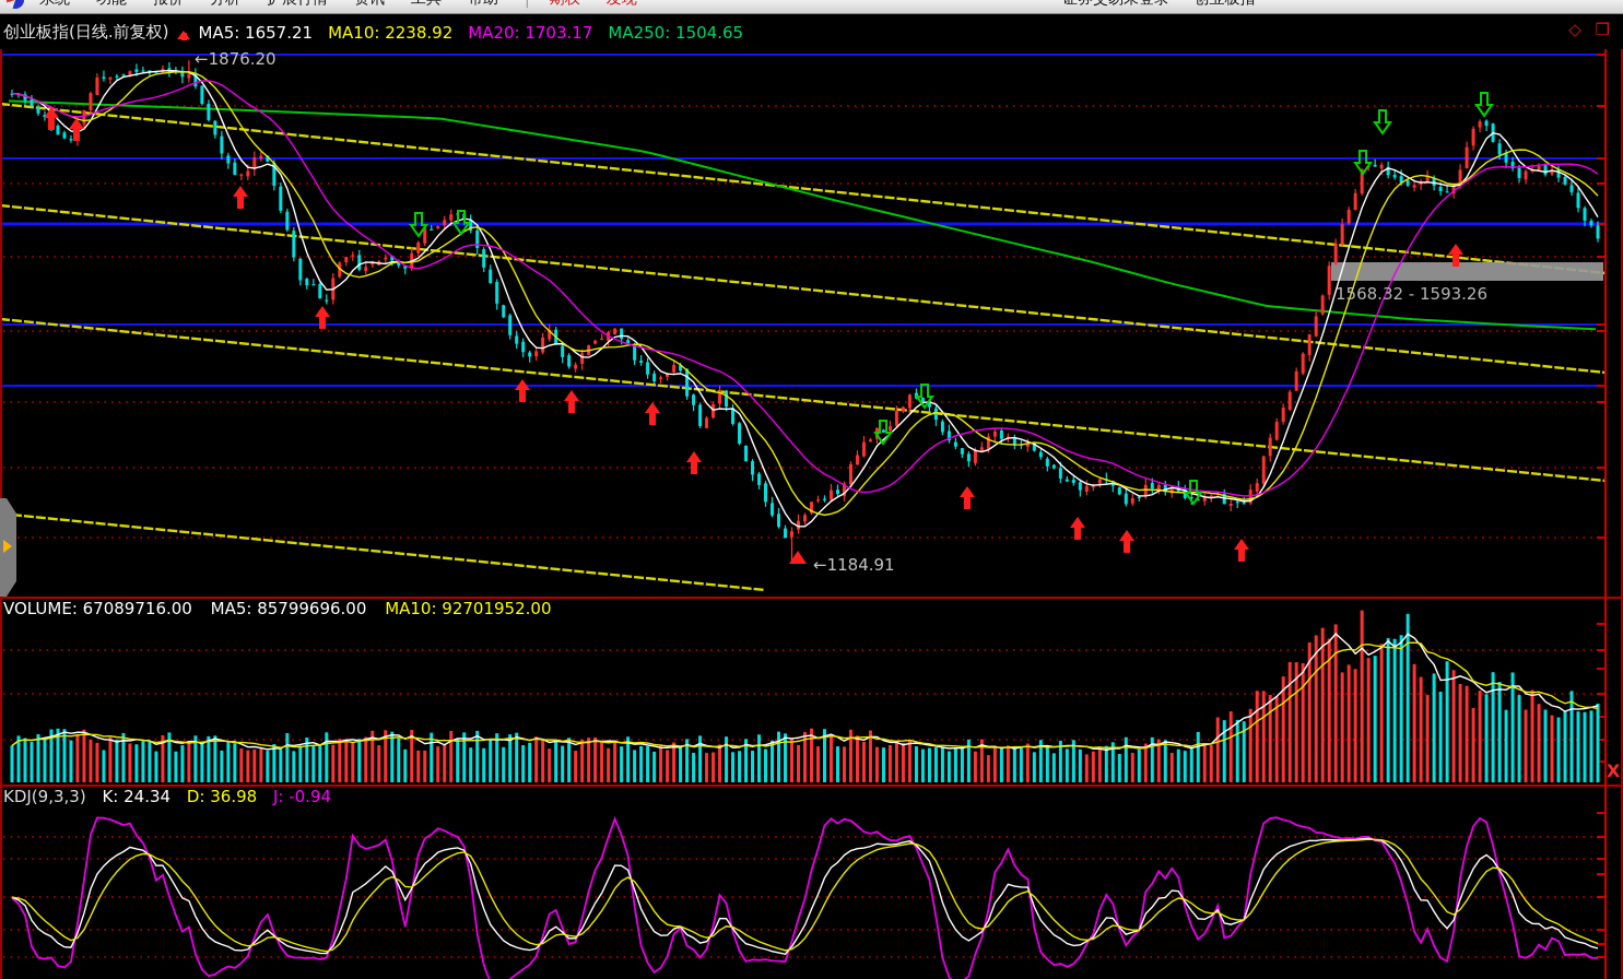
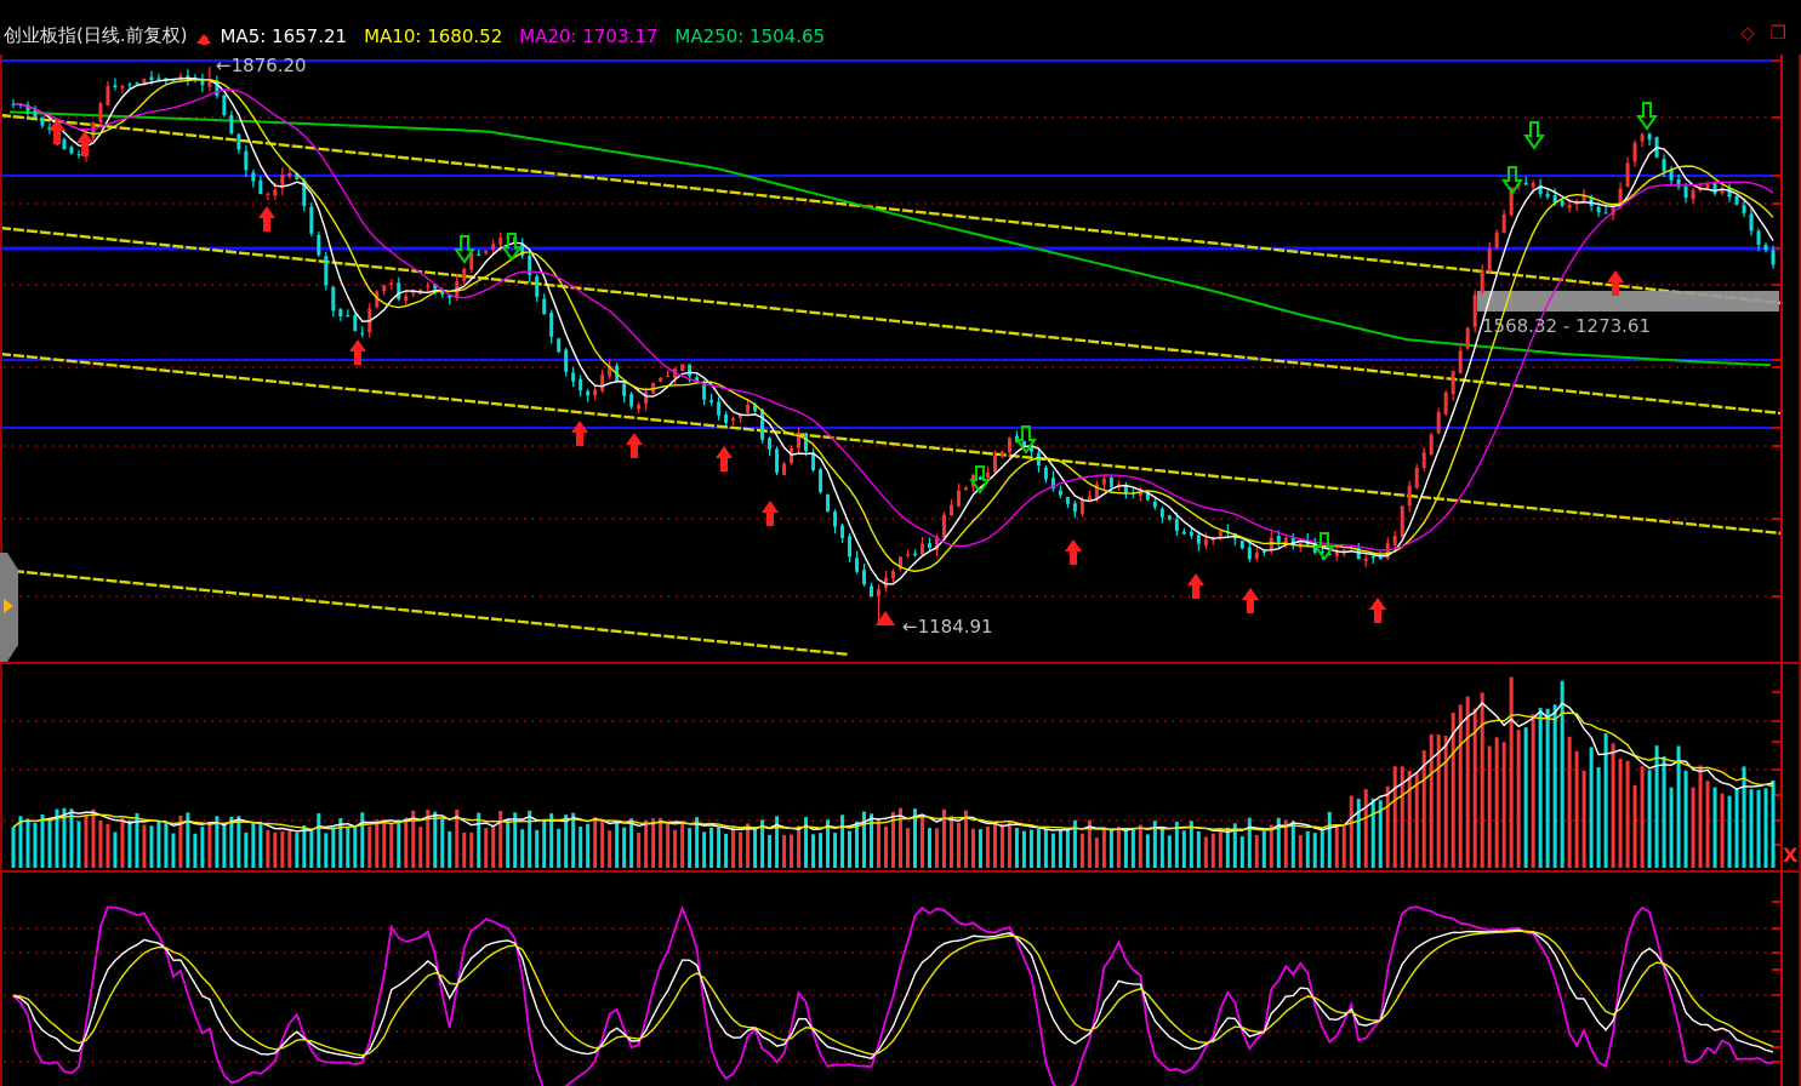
- |
  创业板指(日线.前复权)
  MA5: 1657.21
- MA10: 2238.92
+ MA10: 1680.52
  MA20: 1703.17
  MA250: 1504.65
  ◇ ❒
- VOLUME: 67089716.00 MA5: 85799696.00 MA10: 92701952.00
- KDJ(9,3,3) K: 24.34 D: 36.98 J: -0.94
  ←1876.20
- 1568.32 - 1593.26
+ 1568.32 - 1273.61
  ←1184.91
  X
